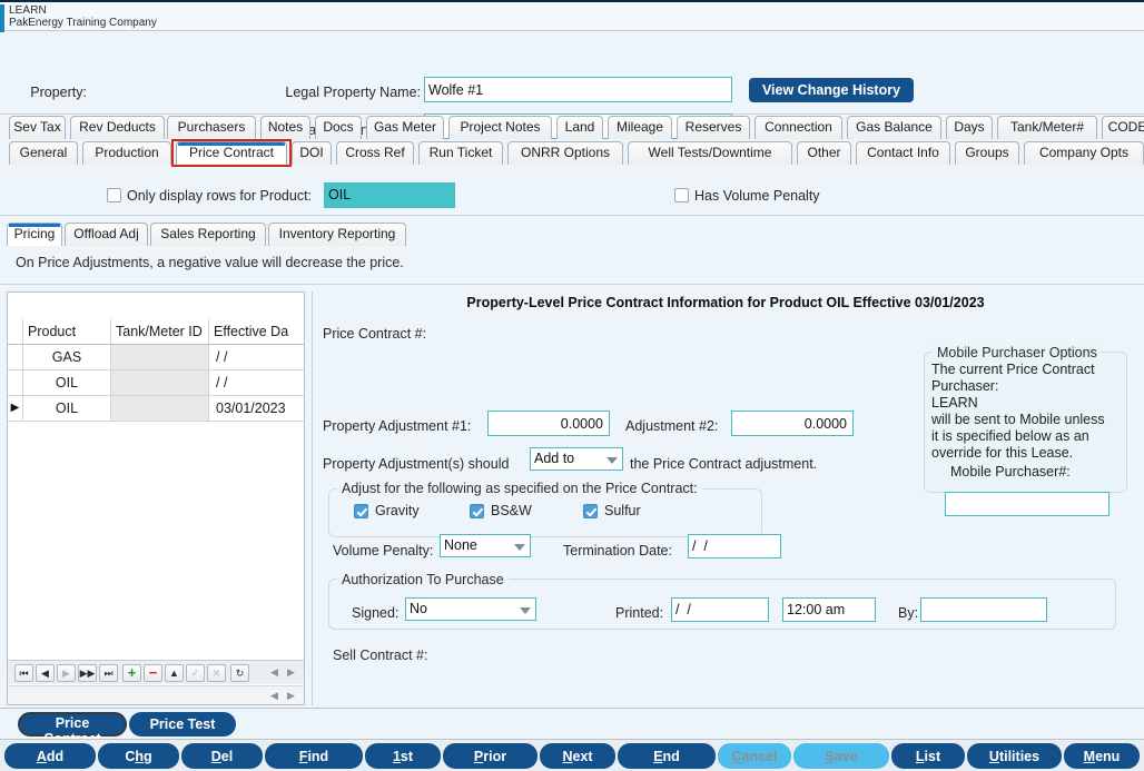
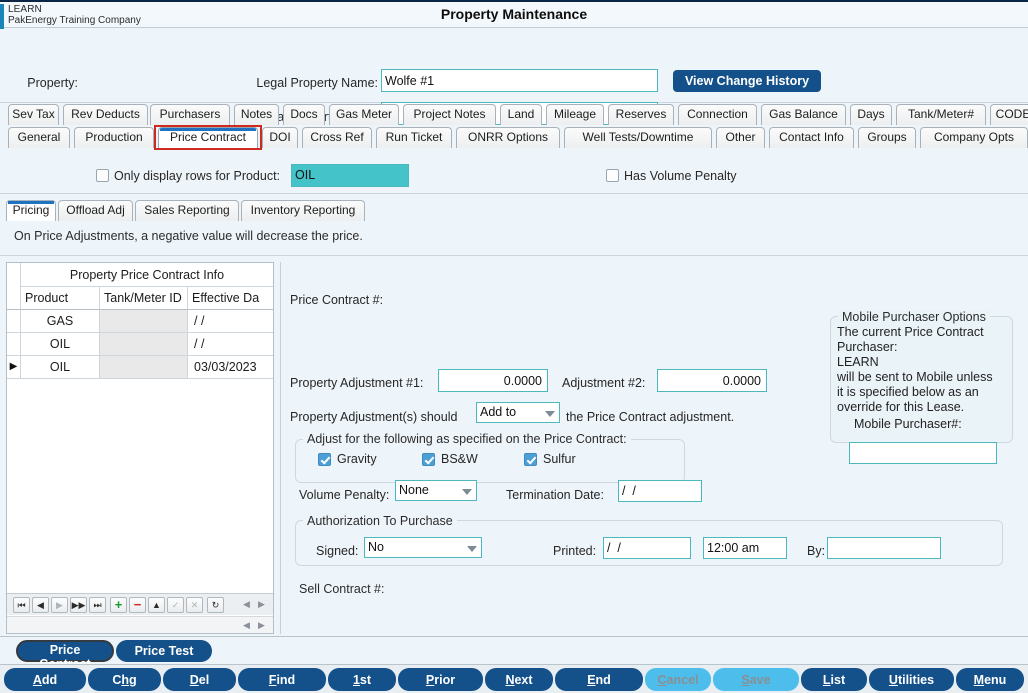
  LEARN
  PakEnergy Training Company
+ Property Maintenance
  Property:
  Legal Property Name:
  Wolfe #1
  View Change History
  Sev Tax
  Rev Deducts
  Purchasers
  Notes
  Docs
  Gas Meter
  Project Notes
  Land
  Mileage
  Reserves
  Connection
  Gas Balance
  Days
  Tank/Meter#
  CODE
  General
  Production
  Price Contract
  DOI
  Cross Ref
  Run Ticket
  ONRR Options
  Well Tests/Downtime
  Other
  Contact Info
  Groups
  Company Opts
  Only display rows for Product:
  OIL
  Has Volume Penalty
  Pricing
  Offload Adj
  Sales Reporting
  Inventory Reporting
  On Price Adjustments, a negative value will decrease the price.
+ Property Price Contract Info
  Product
  Tank/Meter ID
  Effective Da
  GAS
  / /
  OIL
  / /
  ▶
  OIL
- 03/01/2023
+ 03/03/2023
  ⏮
  ◀
  ▶
  ▶▶
  ⏭
  +
  −
  ▲
  ✓
  ✕
  ↻
  ◀
  ▶
  ◀
  ▶
- Property-Level Price Contract Information for Product OIL Effective 03/01/2023
  Price Contract #:
  Mobile Purchaser Options
  The current Price Contract
  Purchaser:
  LEARN
  will be sent to Mobile unless
  it is specified below as an
  override for this Lease.
  Mobile Purchaser#:
  Property Adjustment #1:
  0.0000
  Adjustment #2:
  0.0000
  Property Adjustment(s) should
  Add to
  the Price Contract adjustment.
  Adjust for the following as specified on the Price Contract:
  Gravity
  BS&W
  Sulfur
  Volume Penalty:
  None
  Termination Date:
  / /
  Authorization To Purchase
  Signed:
  No
  Printed:
  / /
  12:00 am
  By:
  Sell Contract #:
  Price Test
  Add
  Chg
  Del
  Find
  1st
  Prior
  Next
  End
  Cancel
  Save
  List
  Utilities
  Menu
